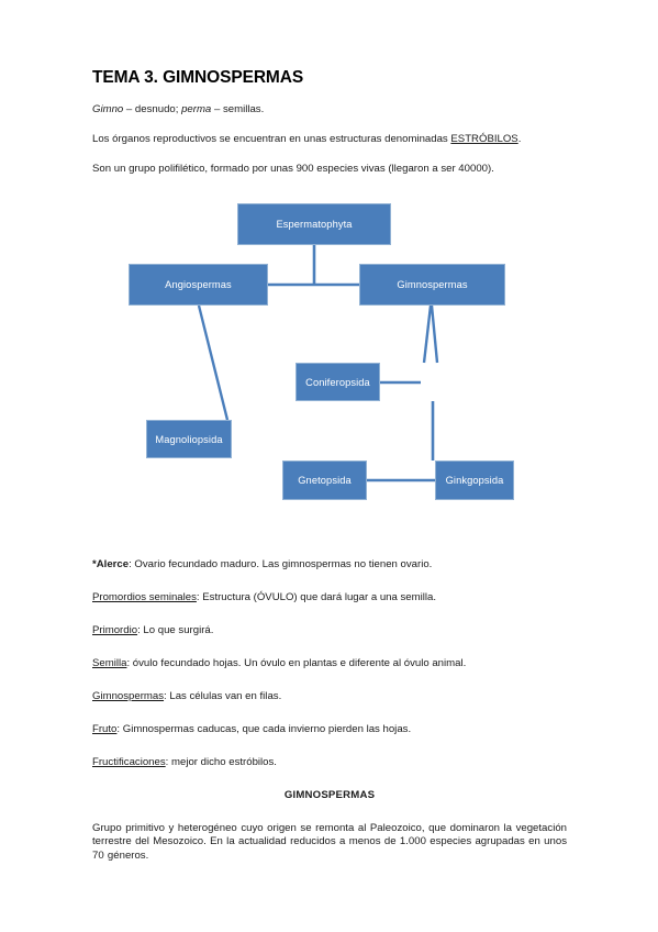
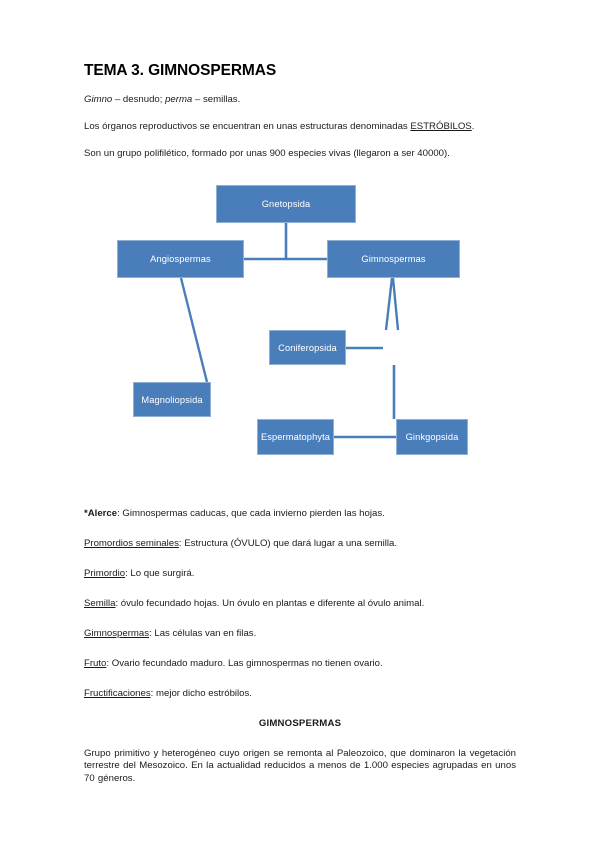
  TEMA 3. GIMNOSPERMAS
  Gimno – desnudo; perma – semillas.
  Los órganos reproductivos se encuentran en unas estructuras denominadas ESTRÓBILOS.
  Son un grupo polifilético, formado por unas 900 especies vivas (llegaron a ser 40000).
- Espermatophyta
+ Gnetopsida
  Angiospermas
  Gimnospermas
  Coniferopsida
  Magnoliopsida
- Gnetopsida
+ Espermatophyta
  Ginkgopsida
- *Alerce: Ovario fecundado maduro. Las gimnospermas no tienen ovario.
+ *Alerce: Gimnospermas caducas, que cada invierno pierden las hojas.
  Promordios seminales: Estructura (ÓVULO) que dará lugar a una semilla.
  Primordio: Lo que surgirá.
  Semilla: óvulo fecundado hojas. Un óvulo en plantas e diferente al óvulo animal.
  Gimnospermas: Las células van en filas.
- Fruto: Gimnospermas caducas, que cada invierno pierden las hojas.
+ Fruto: Ovario fecundado maduro. Las gimnospermas no tienen ovario.
  Fructificaciones: mejor dicho estróbilos.
  GIMNOSPERMAS
  Grupo primitivo y heterogéneo cuyo origen se remonta al Paleozoico, que dominaron la vegetación terrestre del Mesozoico. En la actualidad reducidos a menos de 1.000 especies agrupadas en unos 70 géneros.
